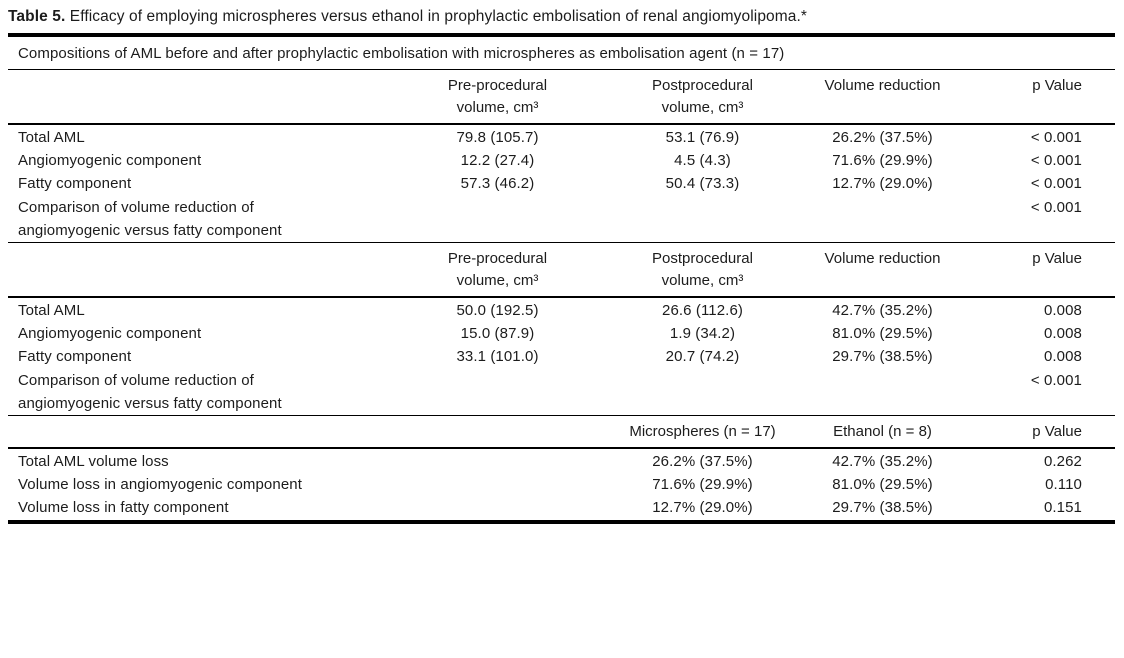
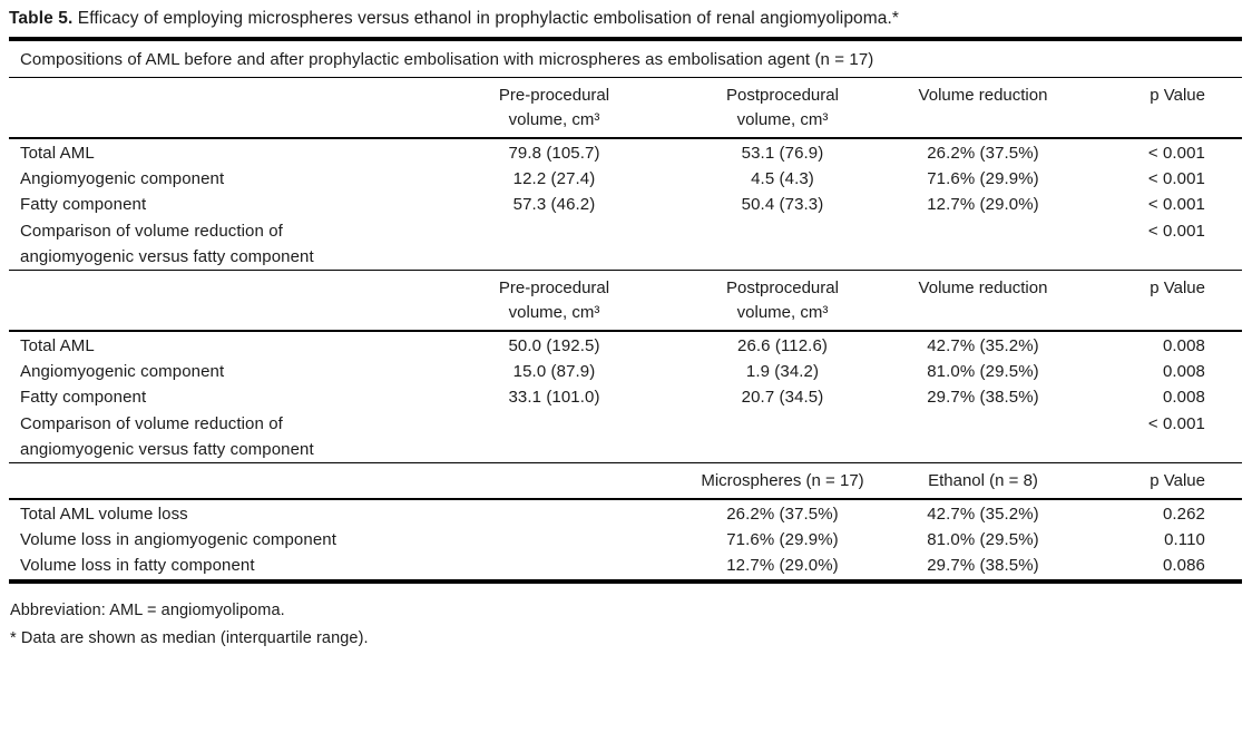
  Table 5. Efficacy of employing microspheres versus ethanol in prophylactic embolisation of renal angiomyolipoma.*
  Compositions of AML before and after prophylactic embolisation with microspheres as embolisation agent (n = 17)
  Pre-procedural
  volume, cm³
  Postprocedural
  volume, cm³
  Volume reduction
  p Value
  Total AML
  79.8 (105.7)
  53.1 (76.9)
  26.2% (37.5%)
  < 0.001
  Angiomyogenic component
  12.2 (27.4)
  4.5 (4.3)
  71.6% (29.9%)
  < 0.001
  Fatty component
  57.3 (46.2)
  50.4 (73.3)
  12.7% (29.0%)
  < 0.001
  Comparison of volume reduction of
  angiomyogenic versus fatty component
  < 0.001
  Pre-procedural
  volume, cm³
  Postprocedural
  volume, cm³
  Volume reduction
  p Value
  Total AML
  50.0 (192.5)
  26.6 (112.6)
  42.7% (35.2%)
  0.008
  Angiomyogenic component
  15.0 (87.9)
  1.9 (34.2)
  81.0% (29.5%)
  0.008
  Fatty component
  33.1 (101.0)
- 20.7 (74.2)
+ 20.7 (34.5)
  29.7% (38.5%)
  0.008
  Comparison of volume reduction of
  angiomyogenic versus fatty component
  < 0.001
  Microspheres (n = 17)
  Ethanol (n = 8)
  p Value
  Total AML volume loss
  26.2% (37.5%)
  42.7% (35.2%)
  0.262
  Volume loss in angiomyogenic component
  71.6% (29.9%)
  81.0% (29.5%)
  0.110
  Volume loss in fatty component
  12.7% (29.0%)
  29.7% (38.5%)
- 0.151
+ 0.086
+ Abbreviation: AML = angiomyolipoma.
+ * Data are shown as median (interquartile range).
